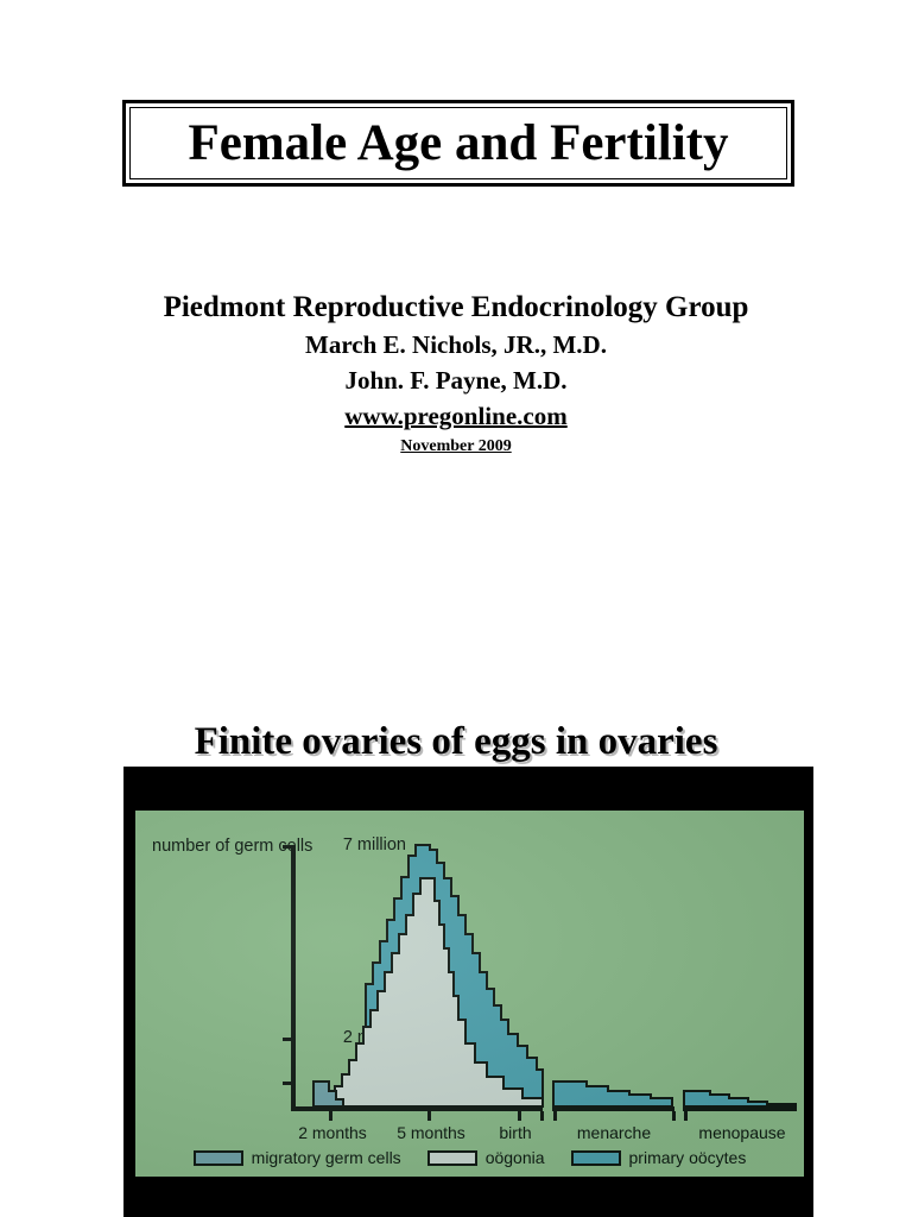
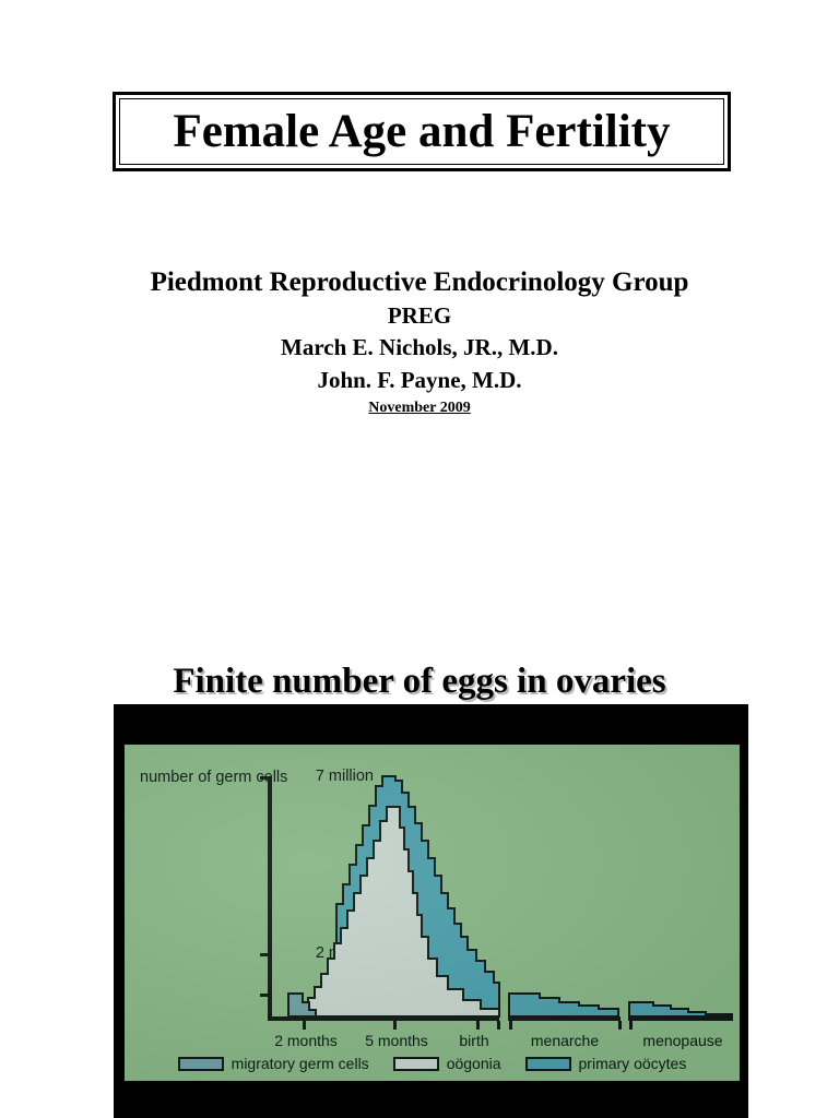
  Female Age and Fertility
  Piedmont Reproductive Endocrinology Group
+ PREG
  March E. Nichols, JR., M.D.
  John. F. Payne, M.D.
- www.pregonline.com
  November 2009
- Finite ovaries of eggs in ovaries
+ Finite number of eggs in ovaries
